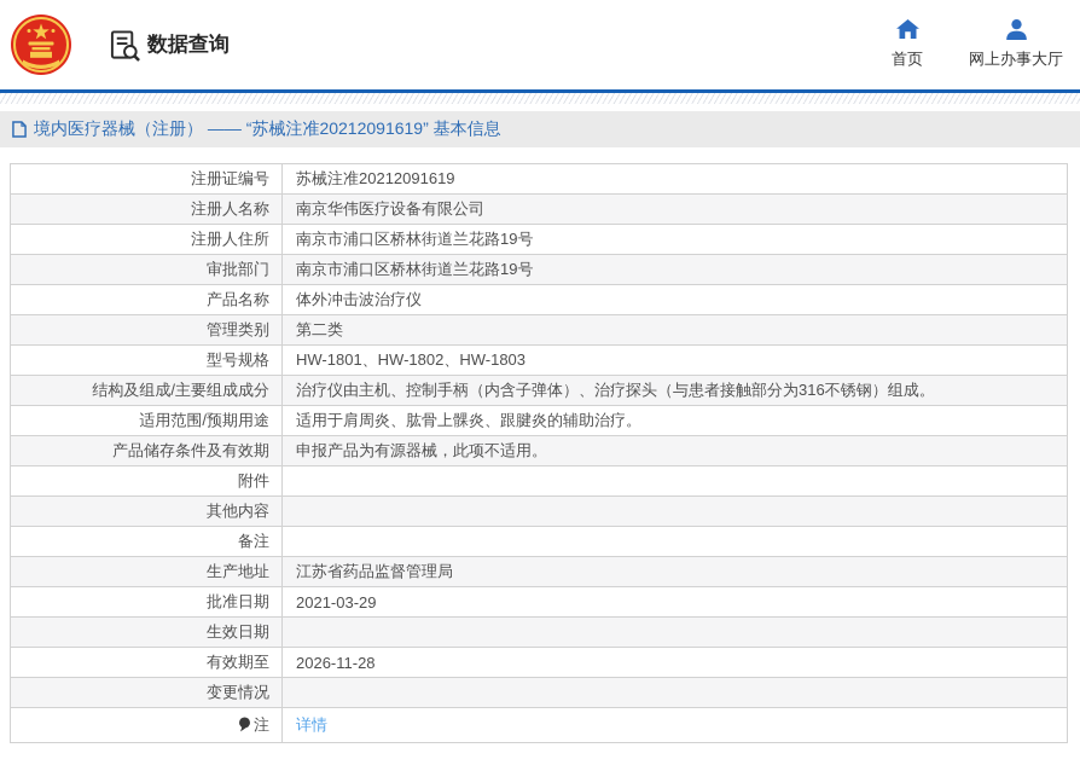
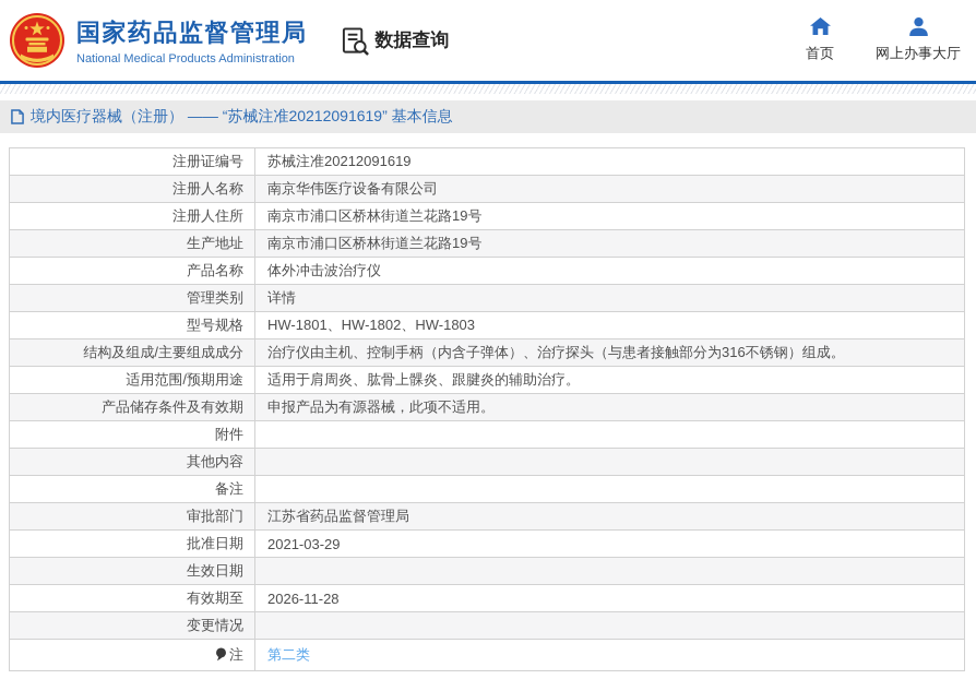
+ 国家药品监督管理局
+ National Medical Products Administration
  数据查询
  首页
  网上办事大厅
  境内医疗器械（注册） —— “苏械注准20212091619” 基本信息
  注册证编号	苏械注准20212091619
  注册人名称	南京华伟医疗设备有限公司
  注册人住所	南京市浦口区桥林街道兰花路19号
- 审批部门	南京市浦口区桥林街道兰花路19号
+ 生产地址	南京市浦口区桥林街道兰花路19号
  产品名称	体外冲击波治疗仪
- 管理类别	第二类
+ 管理类别	详情
  型号规格	HW-1801、HW-1802、HW-1803
  结构及组成/主要组成成分	治疗仪由主机、控制手柄（内含子弹体）、治疗探头（与患者接触部分为316不锈钢）组成。
  适用范围/预期用途	适用于肩周炎、肱骨上髁炎、跟腱炎的辅助治疗。
  产品储存条件及有效期	申报产品为有源器械，此项不适用。
  附件
  其他内容
  备注
- 生产地址	江苏省药品监督管理局
+ 审批部门	江苏省药品监督管理局
  批准日期	2021-03-29
  生效日期
  有效期至	2026-11-28
  变更情况
- 注	详情
+ 注	第二类
